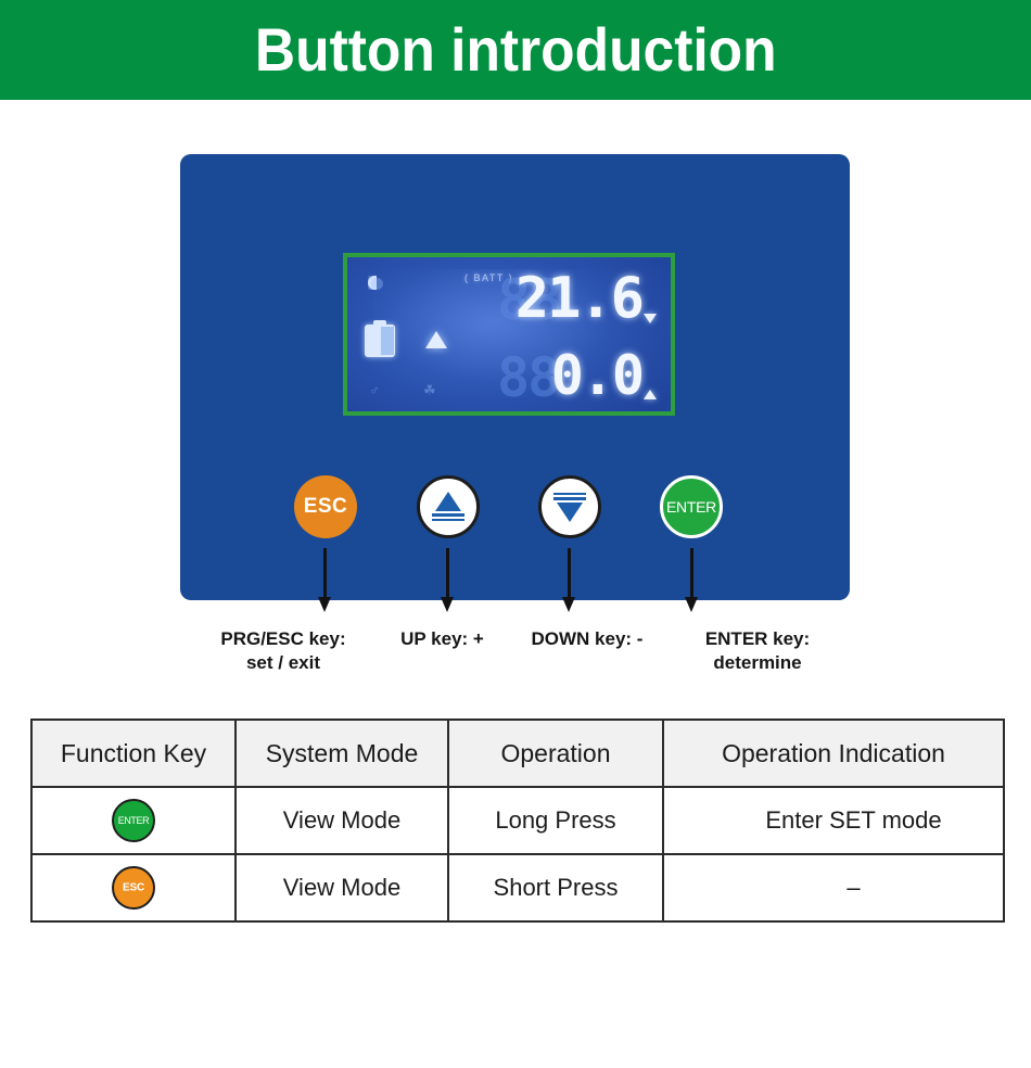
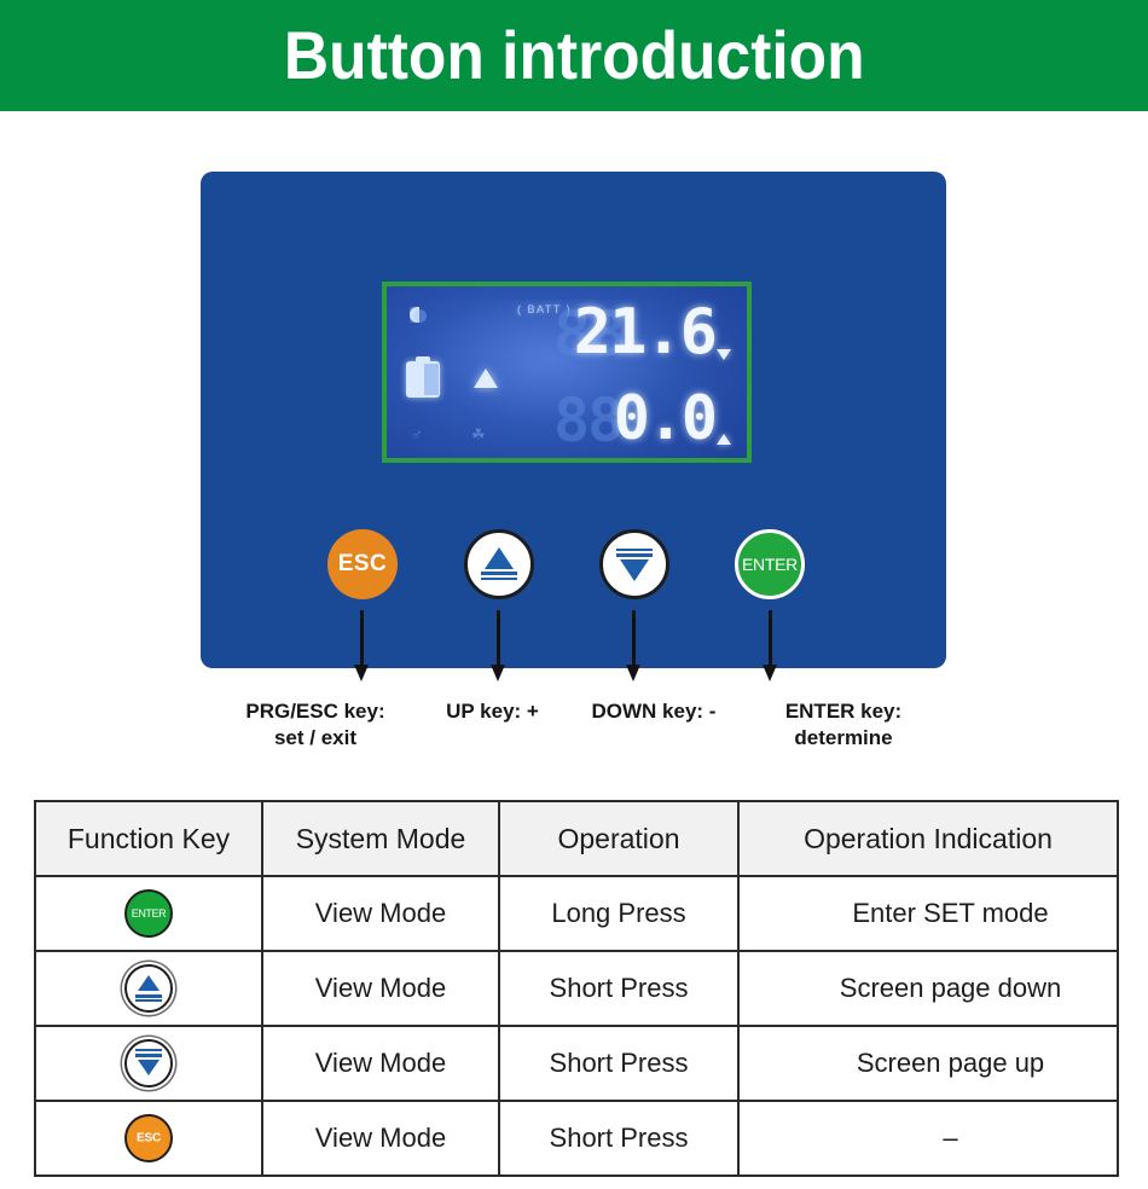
  Button introduction
  ( BATT )
  ♂
  ☘
  88
  21.6
  88
  0.0
  ESC
  ENTER
  PRG/ESC key:
  set / exit
  UP key: +
  DOWN key: -
  ENTER key:
  determine
  Function Key	System Mode	Operation	Operation Indication
  ENTER	View Mode	Long Press	Enter SET mode
+ 	View Mode	Short Press	Screen page down
+ 	View Mode	Short Press	Screen page up
  ESC	View Mode	Short Press	–
